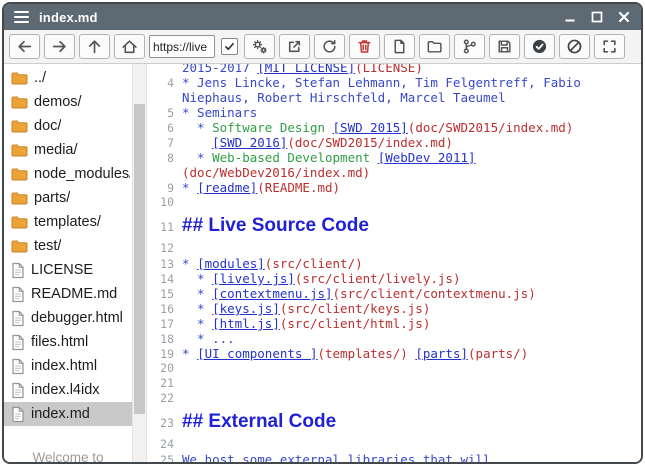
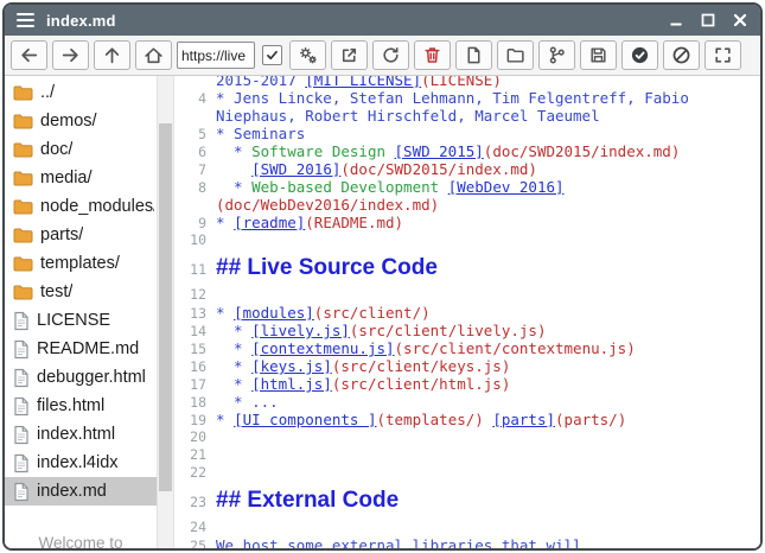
  index.md
  https://live
  ../
  demos/
  doc/
  media/
  node_modules
  parts/
  templates/
  test/
  LICENSE
  README.md
  debugger.html
  files.html
  index.html
  index.l4idx
  index.md
  Welcome to
  2015-2017 [MIT LICENSE](LICENSE)
  4
  * Jens Lincke, Stefan Lehmann, Tim Felgentreff, Fabio
  Niephaus, Robert Hirschfeld, Marcel Taeumel
  5
  * Seminars
  6
  * Software Design [SWD 2015](doc/SWD2015/index.md)
  7
  [SWD 2016](doc/SWD2015/index.md)
  8
- * Web-based Development [WebDev 2011]
+ * Web-based Development [WebDev 2016]
  (doc/WebDev2016/index.md)
  9
  * [readme](README.md)
  10
  11
  ## Live Source Code
  12
  13
  * [modules](src/client/)
  14
  * [lively.js](src/client/lively.js)
  15
  * [contextmenu.js](src/client/contextmenu.js)
  16
  * [keys.js](src/client/keys.js)
  17
  * [html.js](src/client/html.js)
  18
  * ...
  19
  * [UI components ](templates/) [parts](parts/)
  20
  21
  22
  23
  ## External Code
  24
  25
  We host some external libraries that will
